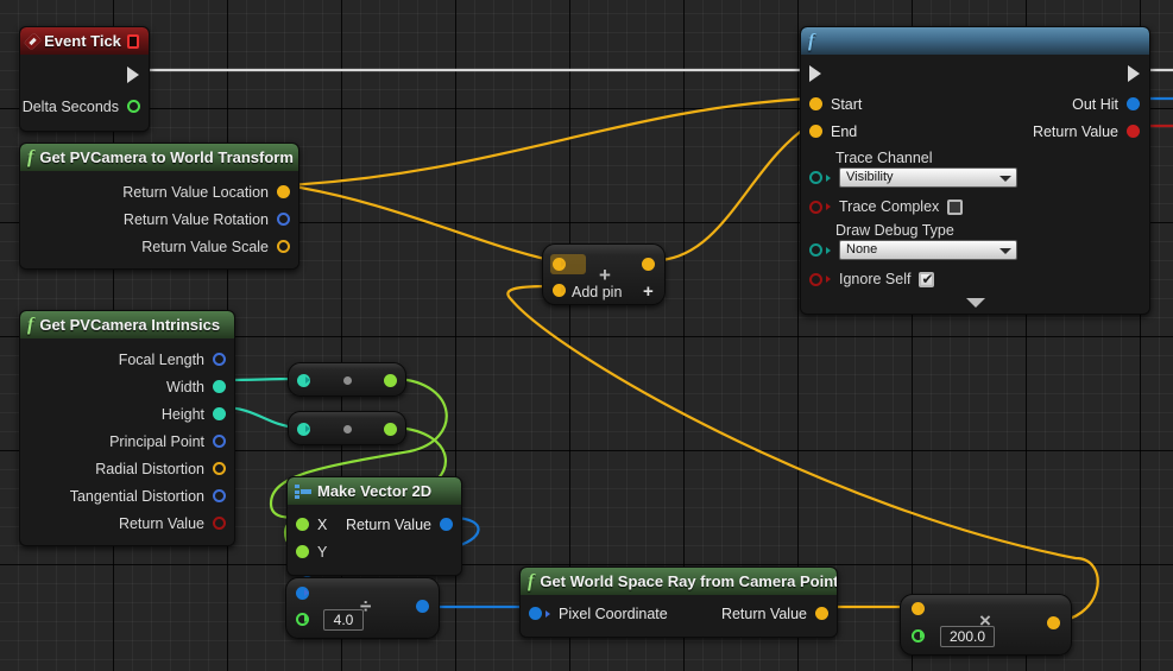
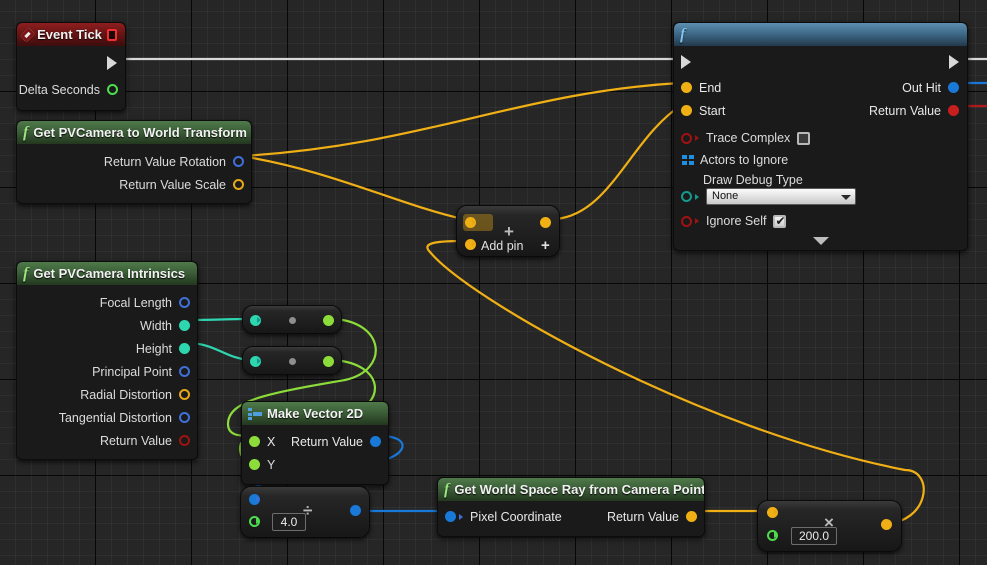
  Event Tick
  Delta Seconds
  f
  Get PVCamera to World Transform
- Return Value Location
  Return Value Rotation
  Return Value Scale
  f
  Get PVCamera Intrinsics
  Focal Length
  Width
  Height
  Principal Point
  Radial Distortion
  Tangential Distortion
  Return Value
  f
- Start
+ End
  Out Hit
- End
+ Start
  Return Value
- Trace Channel
- Visibility
  Trace Complex
+ Actors to Ignore
  Draw Debug Type
  None
  Ignore Self
  +
  Add pin
  +
  Make Vector 2D
  X
  Return Value
  Y
  4.0
  ÷
  f
  Get World Space Ray from Camera Point
  Pixel Coordinate
  Return Value
  200.0
  ×
